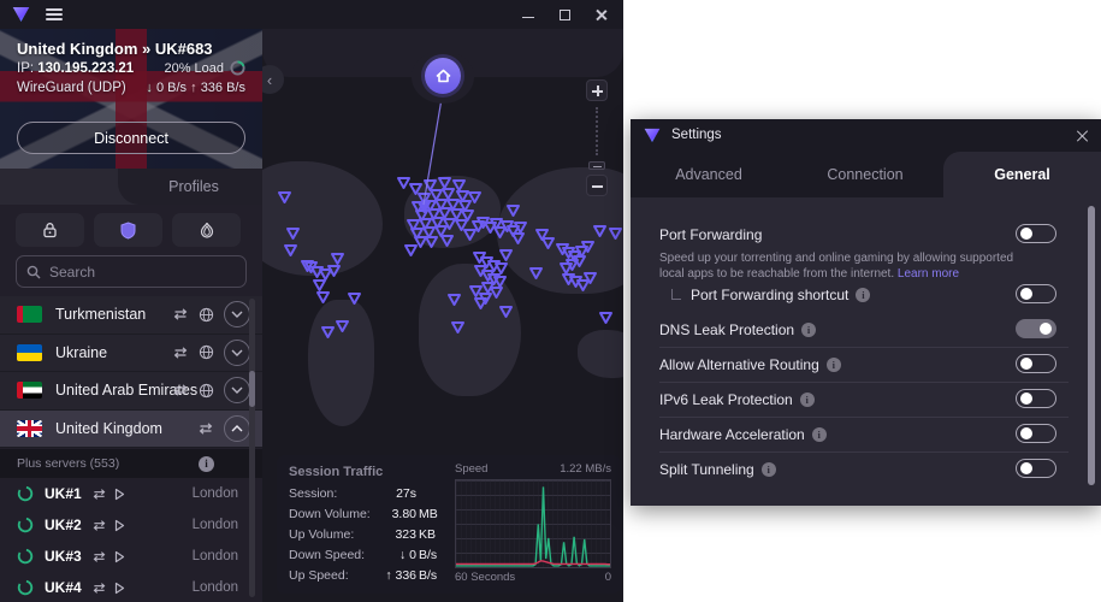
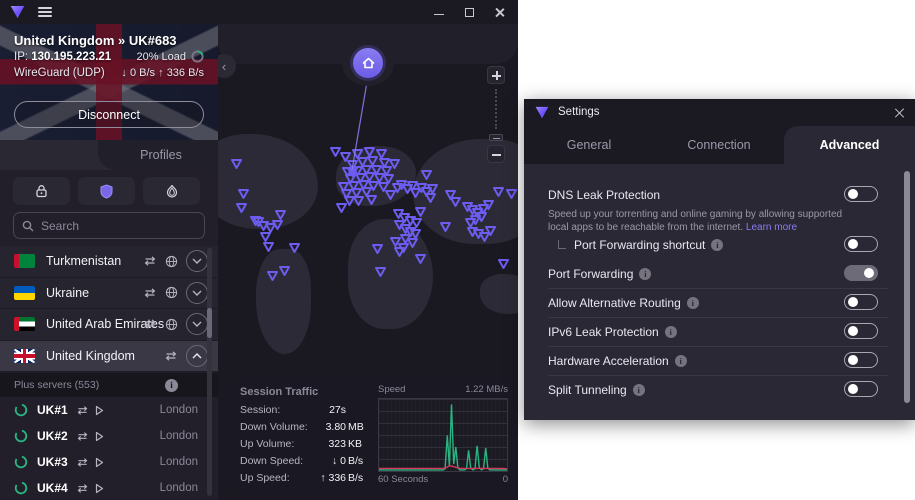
  United Kingdom » UK#683
  IP: 130.195.223.21
  20% Load
  WireGuard (UDP)
  ↓ 0 B/s ↑ 336 B/s
  Disconnect
  Profiles
  Search
  Turkmenistan
  Ukraine
  United Arab Emirates
  United Kingdom
  Plus servers (553)
  i
  UK#1
  London
  UK#2
  London
  UK#3
  London
  UK#4
  London
  ‹
  Session Traffic
  Session:
  27s
  Down Volume:
  3.80
  MB
  Up Volume:
  323
  KB
  Down Speed:
  ↓ 0
  B/s
  Up Speed:
  ↑ 336
  B/s
  Speed
  1.22 MB/s
  60 Seconds
  0
  Settings
- Advanced
+ General
  Connection
- General
+ Advanced
- Port Forwarding
+ DNS Leak Protection
  Speed up your torrenting and online gaming by allowing supported local apps to be reachable from the internet. Learn more
  Port Forwarding shortcut
  i
- DNS Leak Protection
+ Port Forwarding
  i
  Allow Alternative Routing
  i
  IPv6 Leak Protection
  i
  Hardware Acceleration
  i
  Split Tunneling
  i
